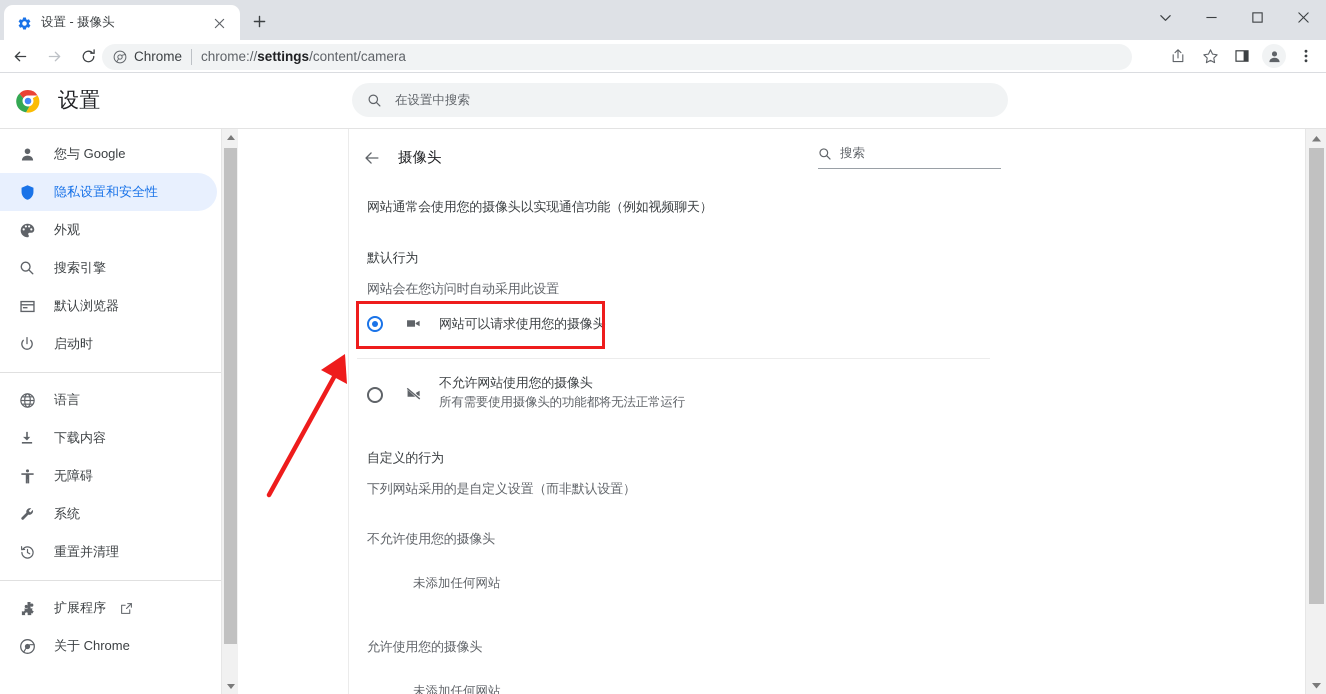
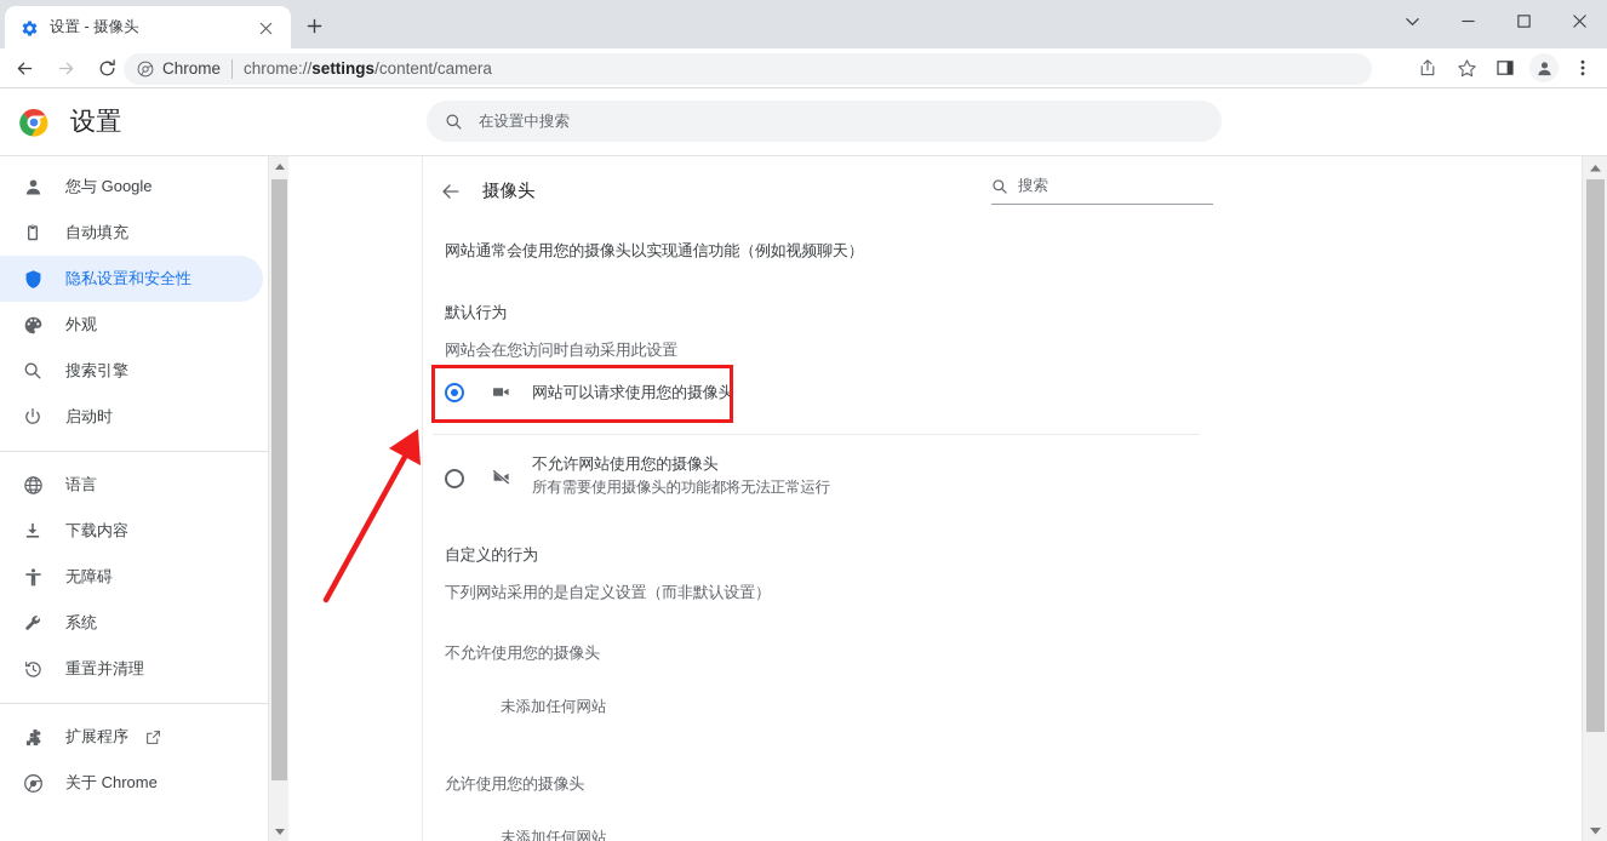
  设置 - 摄像头
  Chrome
  chrome://settings/content/camera
  设置
  在设置中搜索
  您与 Google
+ 自动填充
  隐私设置和安全性
  外观
  搜索引擎
- 默认浏览器
  启动时
  语言
  下载内容
  无障碍
  系统
  重置并清理
  扩展程序
  关于 Chrome
  摄像头
  搜索
  网站通常会使用您的摄像头以实现通信功能（例如视频聊天）
  默认行为
  网站会在您访问时自动采用此设置
  网站可以请求使用您的摄像头
  不允许网站使用您的摄像头
  所有需要使用摄像头的功能都将无法正常运行
  自定义的行为
  下列网站采用的是自定义设置（而非默认设置）
  不允许使用您的摄像头
  未添加任何网站
  允许使用您的摄像头
  未添加任何网站
